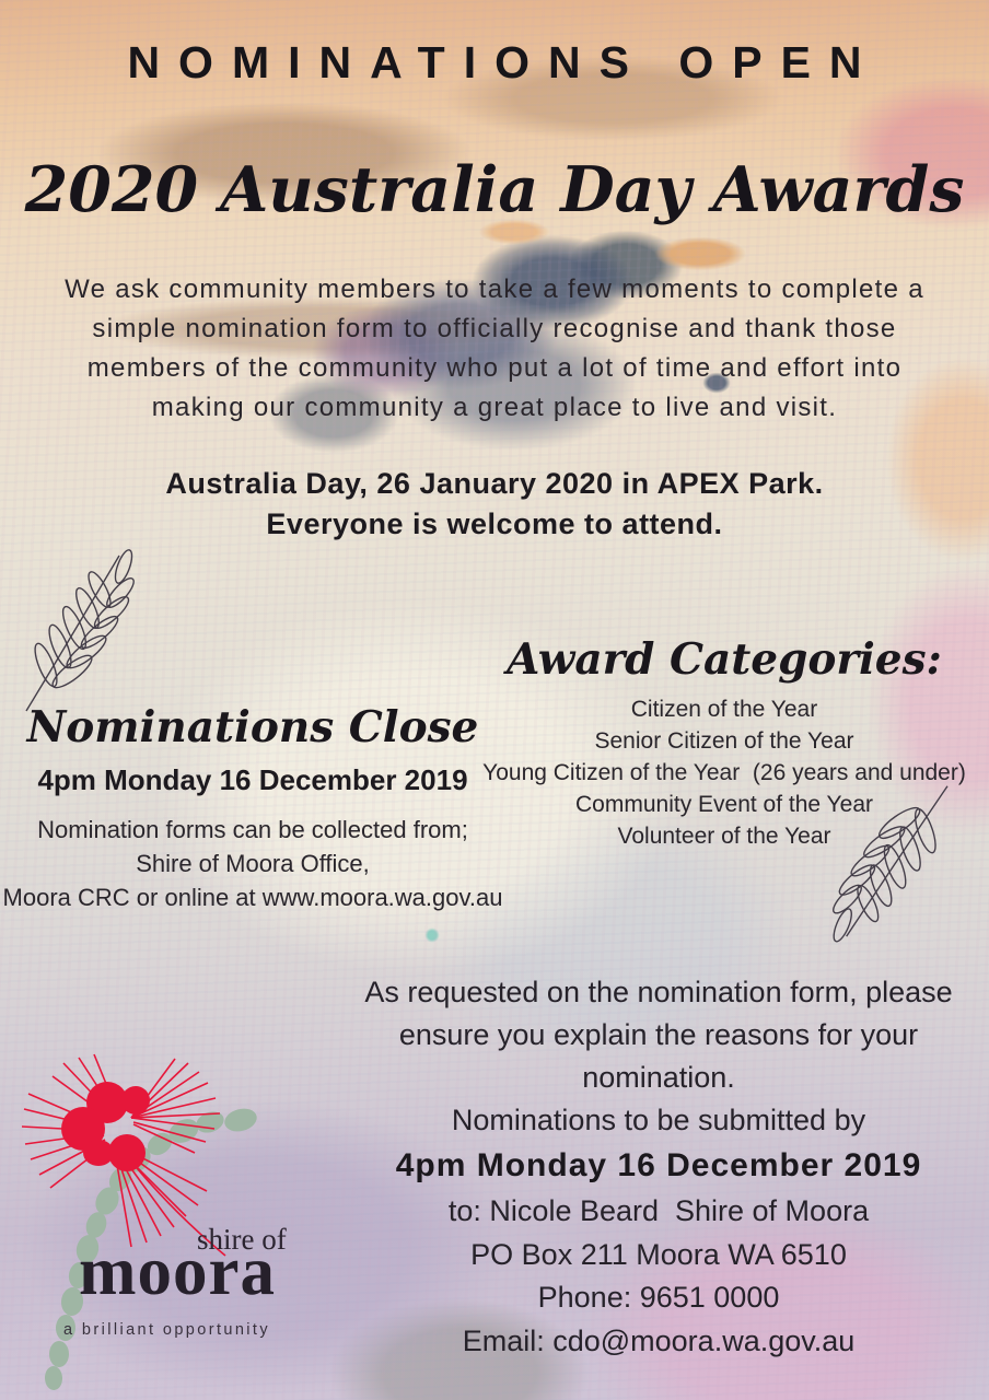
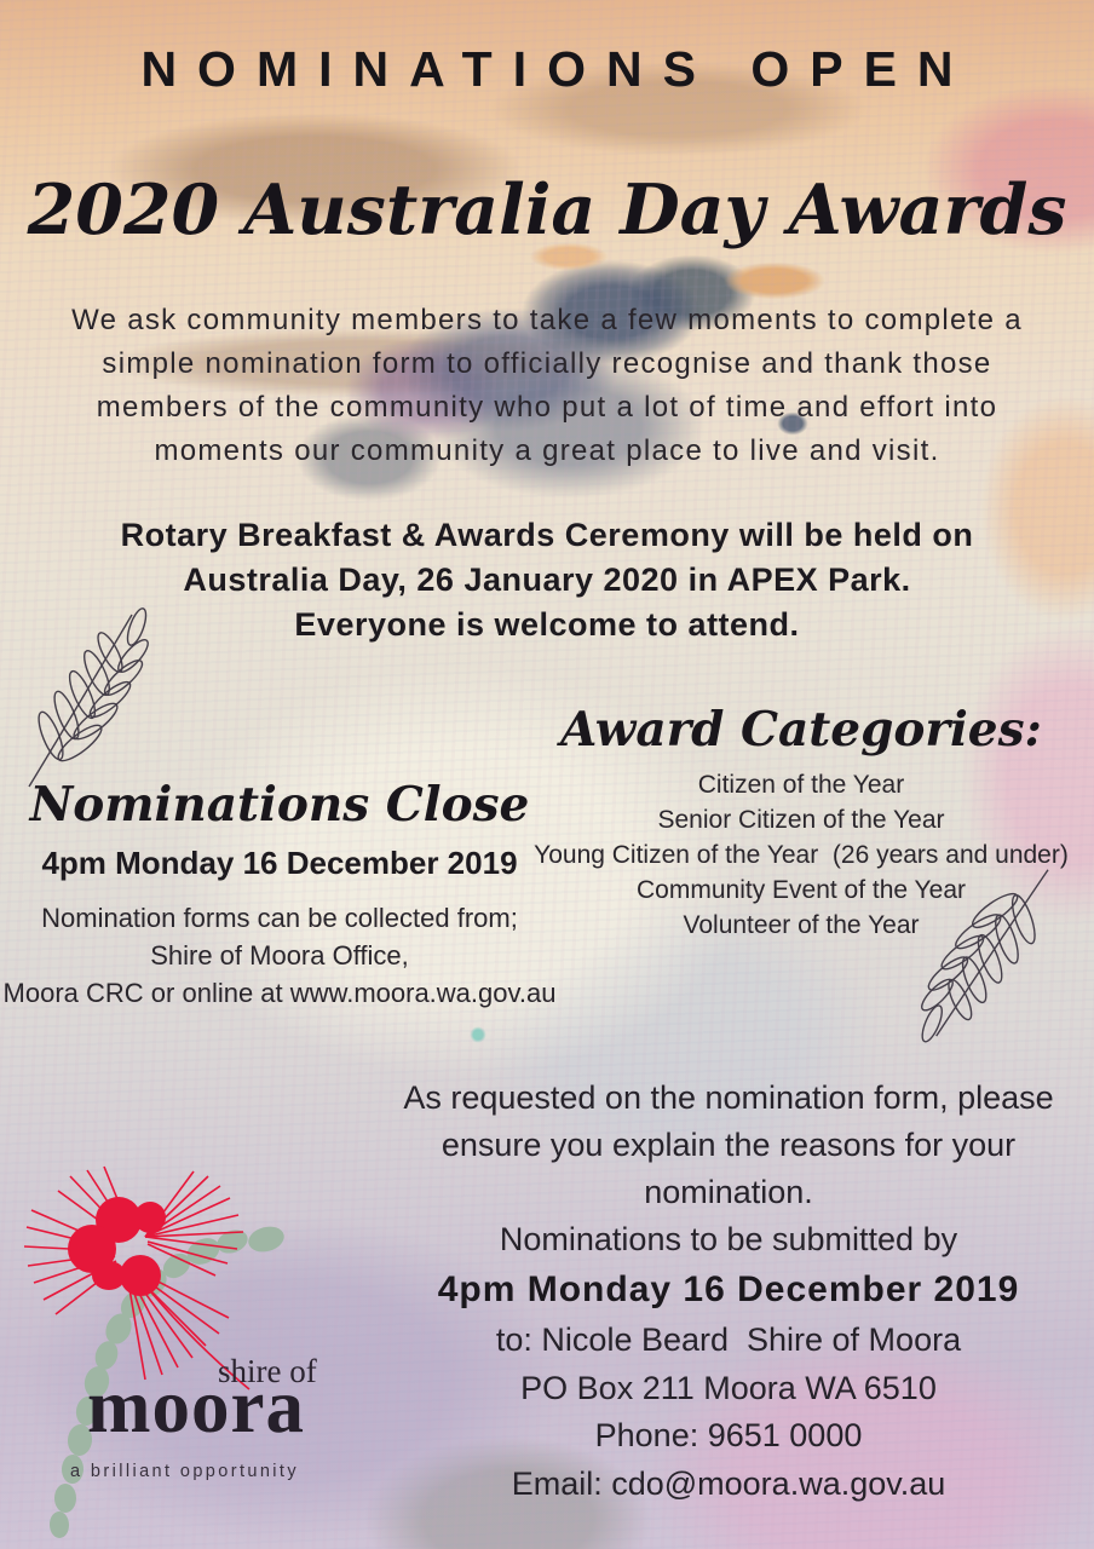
  NOMINATIONS OPEN
  2020 Australia Day Awards
  We ask community members to take a few moments to complete a
  simple nomination form to officially recognise and thank those
  members of the community who put a lot of time and effort into
- making our community a great place to live and visit.
+ moments our community a great place to live and visit.
+ Rotary Breakfast & Awards Ceremony will be held on
  Australia Day, 26 January 2020 in APEX Park.
  Everyone is welcome to attend.
  Nominations Close
  4pm Monday 16 December 2019
  Nomination forms can be collected from;
  Shire of Moora Office,
  Moora CRC or online at www.moora.wa.gov.au
  Award Categories:
  Citizen of the Year
  Senior Citizen of the Year
  Young Citizen of the Year (26 years and under)
  Community Event of the Year
  Volunteer of the Year
  As requested on the nomination form, please
  ensure you explain the reasons for your
  nomination.
  Nominations to be submitted by
  4pm Monday 16 December 2019
  to: Nicole Beard Shire of Moora
  PO Box 211 Moora WA 6510
  Phone: 9651 0000
  Email: cdo@moora.wa.gov.au
  shire of
  moora
  a brilliant opportunity
